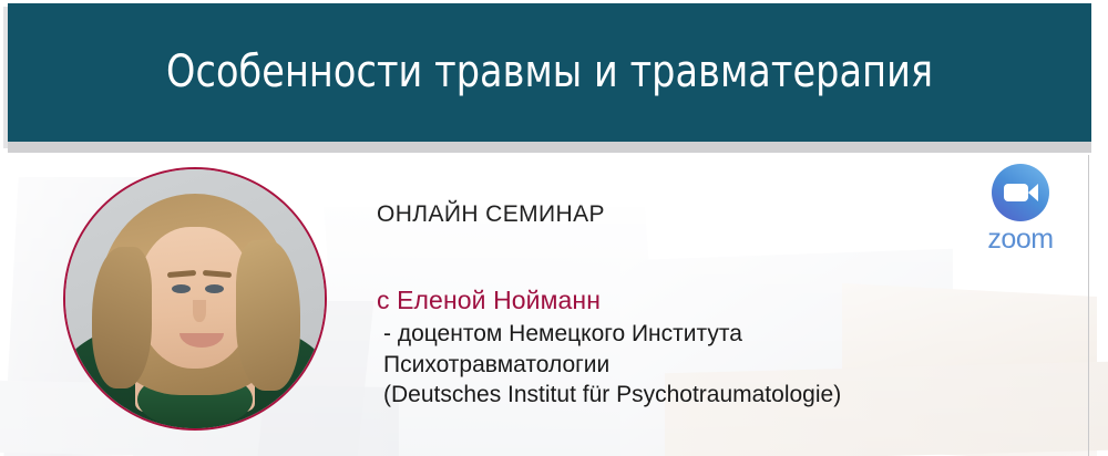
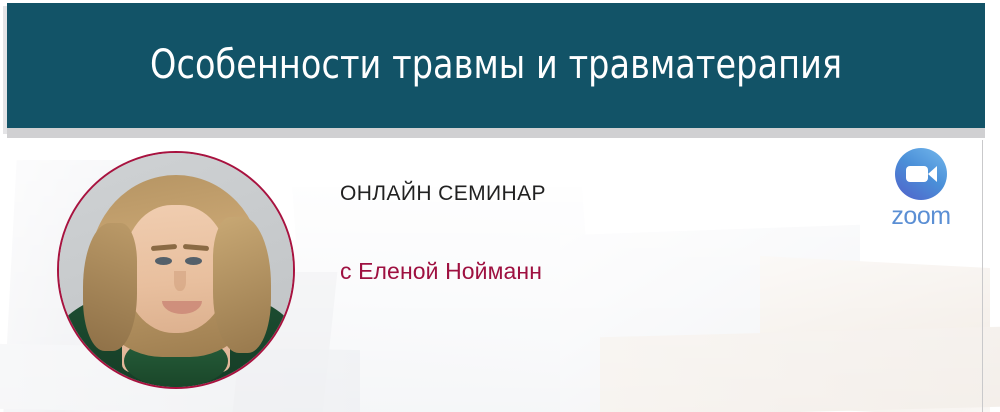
  Особенности травмы и травматерапия
  ОНЛАЙН СЕМИНАР
  с Еленой Нойманн
- - доцентом Немецкого Института
- Психотравматологии
- (Deutsches Institut für Psychotraumatologie)
  zoom
